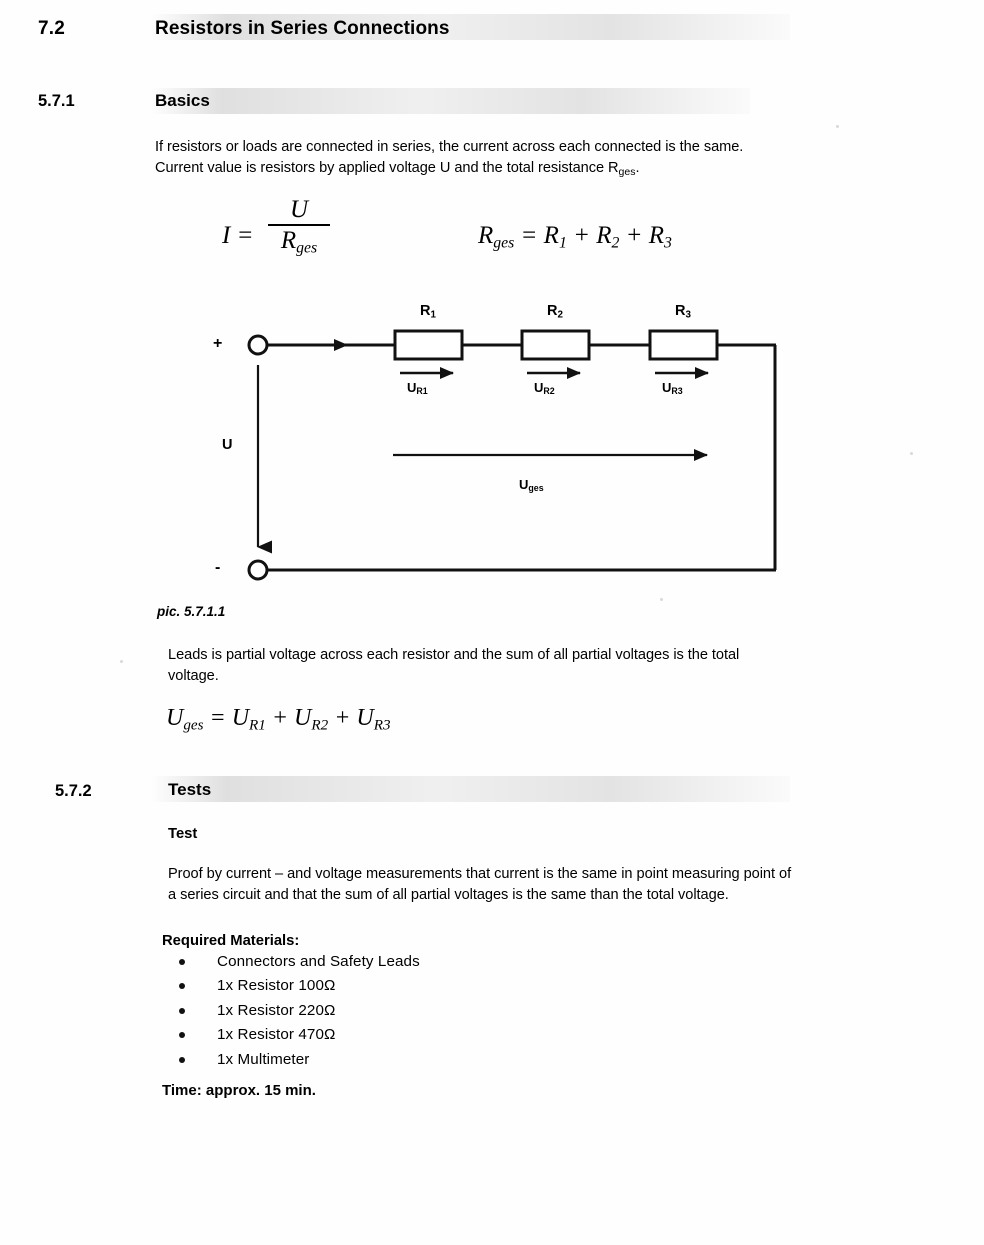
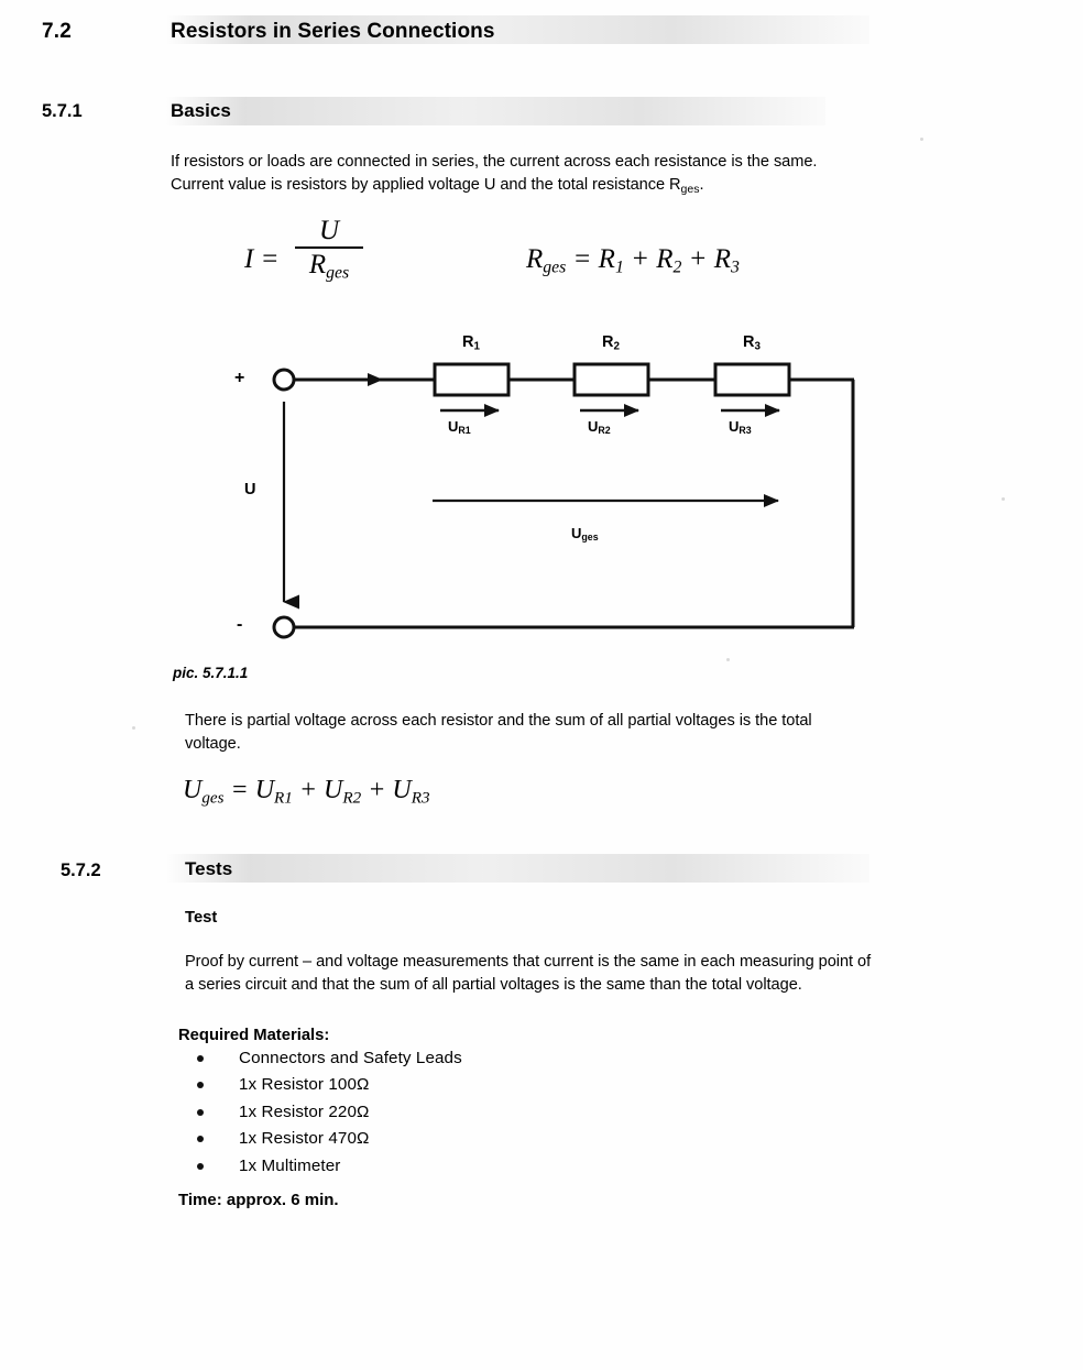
  7.2
  Resistors in Series Connections
  5.7.1
  Basics
- If resistors or loads are connected in series, the current across each connected is the same.
+ If resistors or loads are connected in series, the current across each resistance is the same.
  Current value is resistors by applied voltage U and the total resistance Rges.
  I =
  U
  Rges
  Rges = R1 + R2 + R3
  +
  -
  U
  R1
  R2
  R3
  UR1
  UR2
  UR3
  Uges
  pic. 5.7.1.1
- Leads is partial voltage across each resistor and the sum of all partial voltages is the total
+ There is partial voltage across each resistor and the sum of all partial voltages is the total
  voltage.
  Uges = UR1 + UR2 + UR3
  5.7.2
  Tests
  Test
- Proof by current – and voltage measurements that current is the same in point measuring point of
+ Proof by current – and voltage measurements that current is the same in each measuring point of
  a series circuit and that the sum of all partial voltages is the same than the total voltage.
  Required Materials:
  Connectors and Safety Leads
  1x Resistor 100Ω
  1x Resistor 220Ω
  1x Resistor 470Ω
  1x Multimeter
- Time: approx. 15 min.
+ Time: approx. 6 min.
